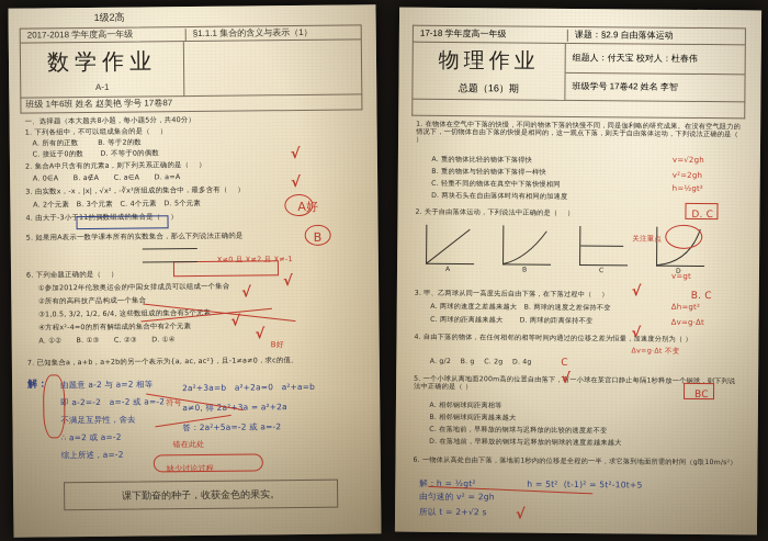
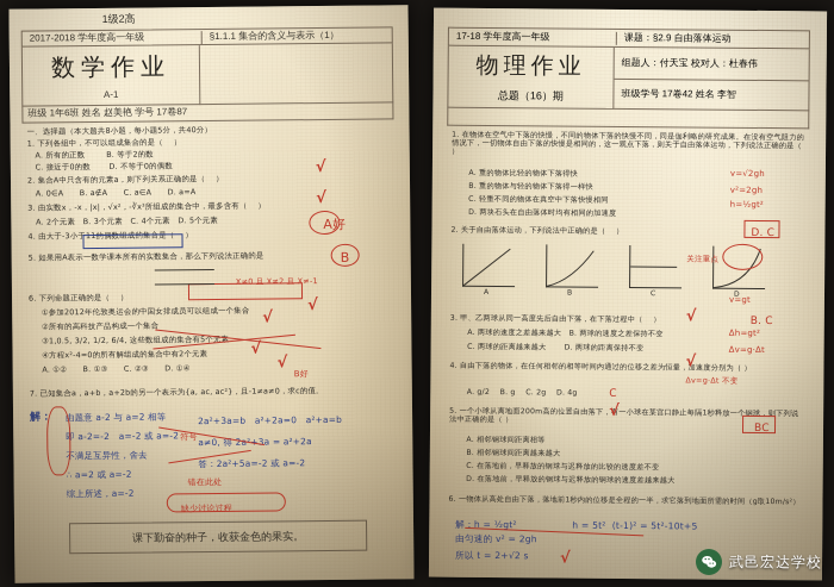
+ 武邑宏达学校
